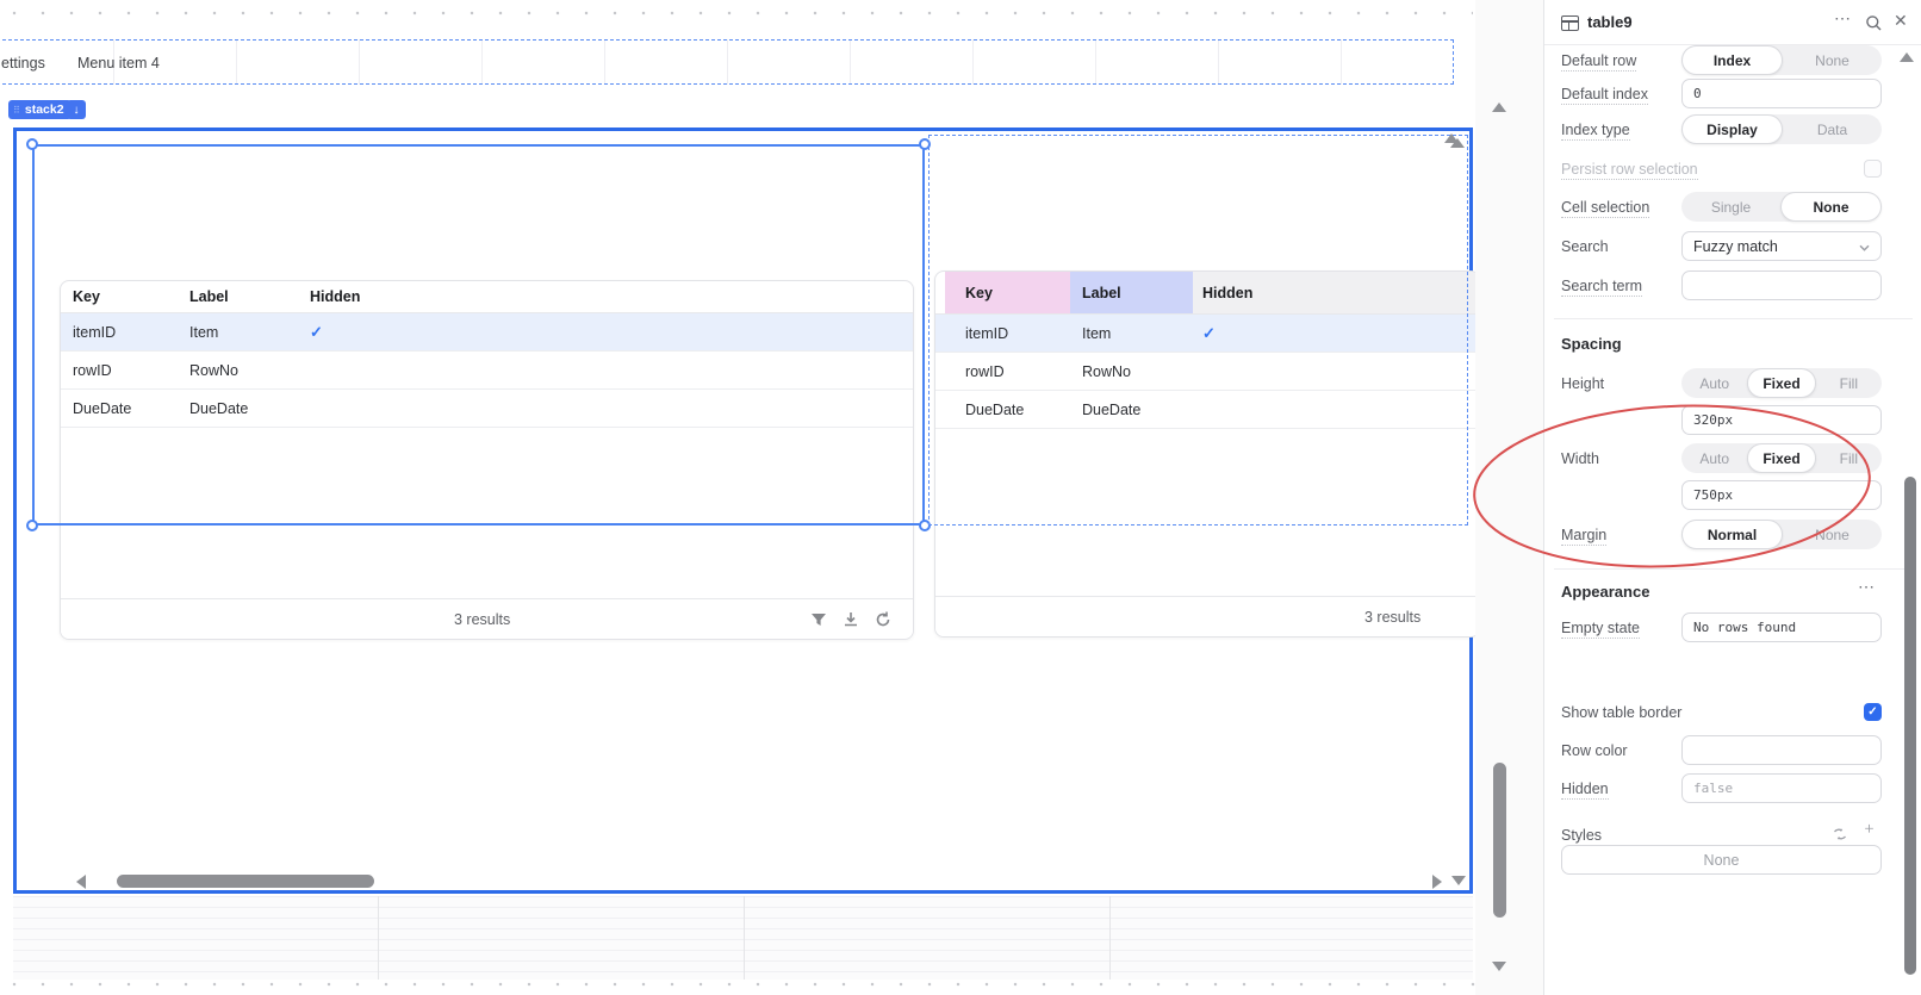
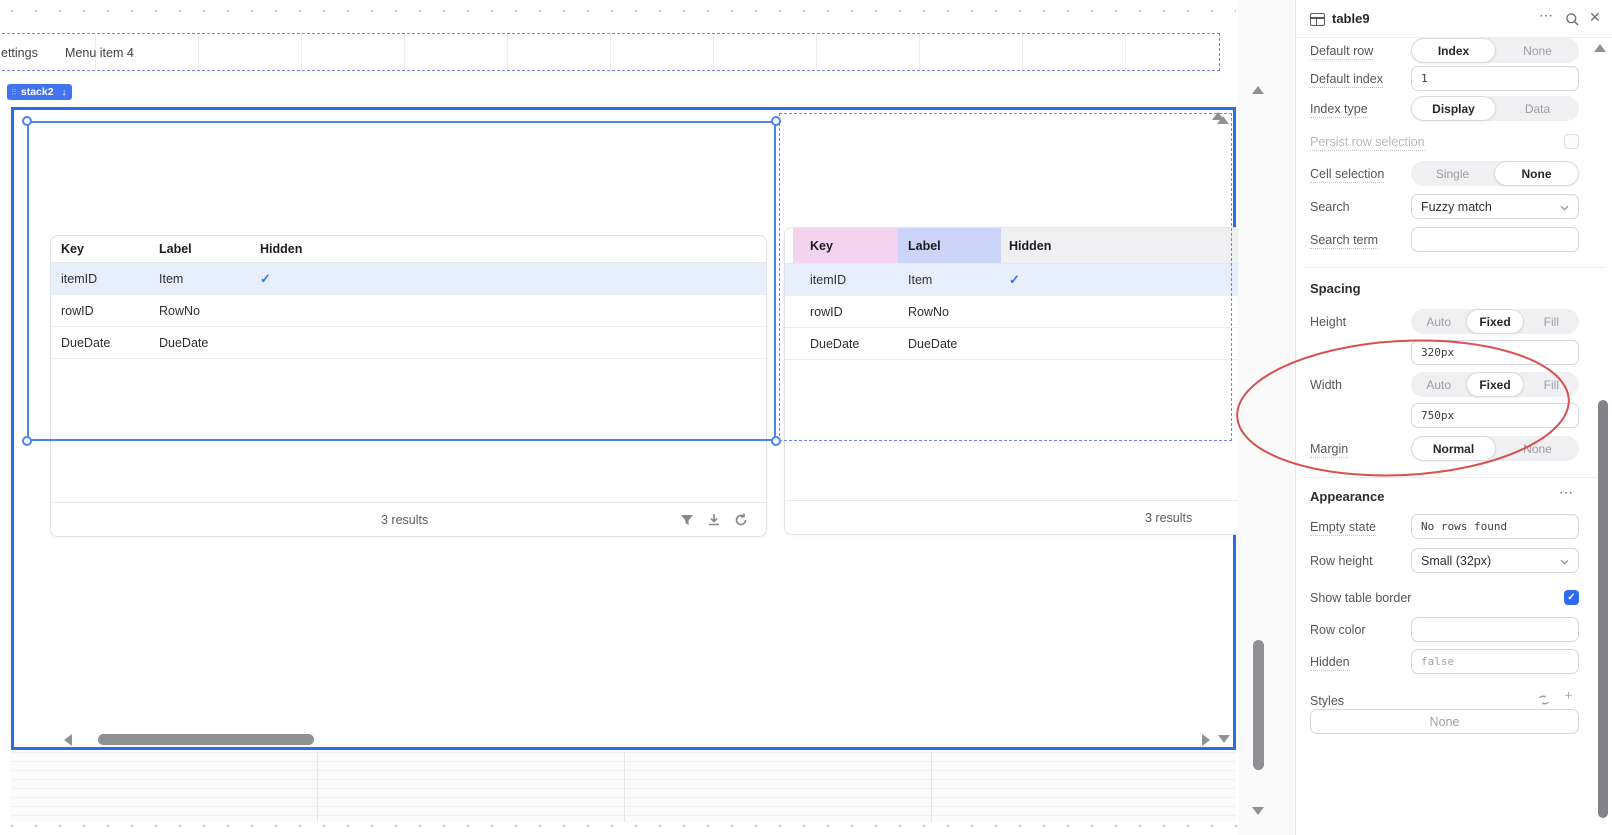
  ettings
  Menu item 4
  ⠿
  stack2
  ↓
  Key
  Label
  Hidden
  itemID
  Item
  ✓
  rowID
  RowNo
  DueDate
  DueDate
  3 results
  Key
  Label
  Hidden
  itemID
  Item
  ✓
  rowID
  RowNo
  DueDate
  DueDate
  3 results
  table9
  ⋯
  ✕
  Default row
  Index
  None
  Default index
- 0
+ 1
  Index type
  Display
  Data
  Persist row selection
  Cell selection
  Single
  None
  Search
  Fuzzy match
  Search term
  Spacing
  Height
  Auto
  Fixed
  Fill
  320px
  Width
  Auto
  Fixed
  Fill
  750px
  Margin
  Normal
  None
  Appearance
  ⋯
  Empty state
  No rows found
+ Row height
+ Small (32px)
  Show table border
  ✓
  Row color
  Hidden
  false
  Styles
  ＋
  None
